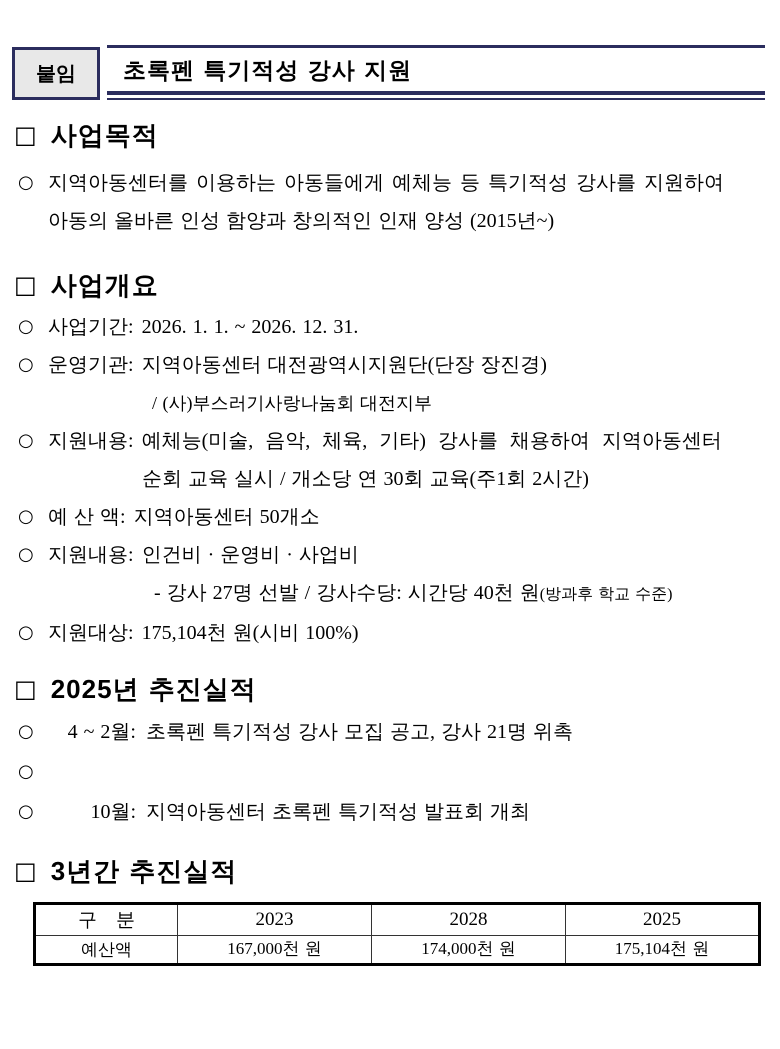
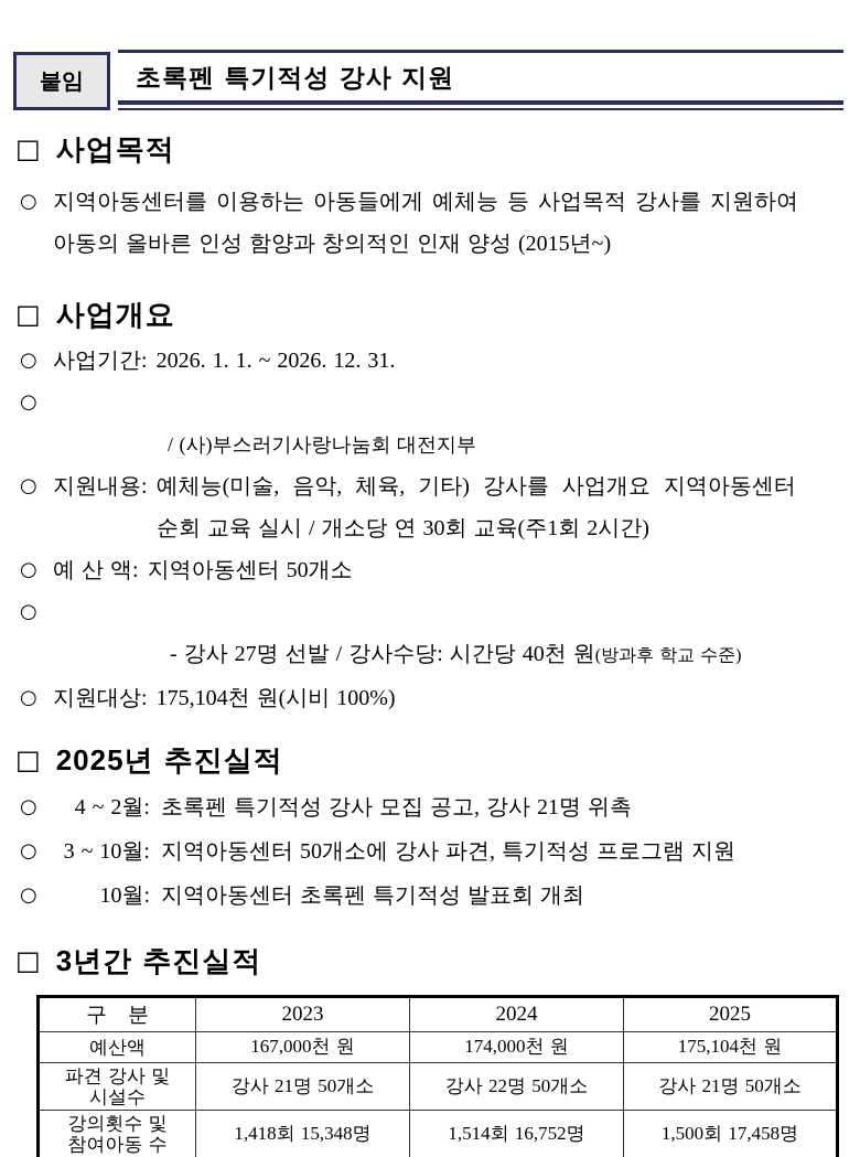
  붙임
  초록펜 특기적성 강사 지원
  □
  사업목적
  ○
- 지역아동센터를 이용하는 아동들에게 예체능 등 특기적성 강사를 지원하여
+ 지역아동센터를 이용하는 아동들에게 예체능 등 사업목적 강사를 지원하여
  아동의 올바른 인성 함양과 창의적인 인재 양성 (2015년~)
  □
  사업개요
  ○
  사업기간: 2026. 1. 1. ~ 2026. 12. 31.
  ○
- 운영기관: 지역아동센터 대전광역시지원단(단장 장진경)
  / (사)부스러기사랑나눔회 대전지부
  ○
- 지원내용: 예체능(미술, 음악, 체육, 기타) 강사를 채용하여 지역아동센터
+ 지원내용: 예체능(미술, 음악, 체육, 기타) 강사를 사업개요 지역아동센터
  순회 교육 실시 / 개소당 연 30회 교육(주1회 2시간)
  ○
  예 산 액: 지역아동센터 50개소
  ○
- 지원내용: 인건비 · 운영비 · 사업비
  - 강사 27명 선발 / 강사수당: 시간당 40천 원(방과후 학교 수준)
  ○
  지원대상: 175,104천 원(시비 100%)
  □
  2025년 추진실적
  ○
  4 ~ 2월: 초록펜 특기적성 강사 모집 공고, 강사 21명 위촉
  ○
+ 3 ~ 10월: 지역아동센터 50개소에 강사 파견, 특기적성 프로그램 지원
  ○
  10월: 지역아동센터 초록펜 특기적성 발표회 개최
  □
  3년간 추진실적
- 구 분	2023	2028	2025
+ 구 분	2023	2024	2025
  예산액	167,000천 원	174,000천 원	175,104천 원
+ 파견 강사 및 시설수	강사 21명 50개소	강사 22명 50개소	강사 21명 50개소
+ 강의횟수 및 참여아동 수	1,418회 15,348명	1,514회 16,752명	1,500회 17,458명
